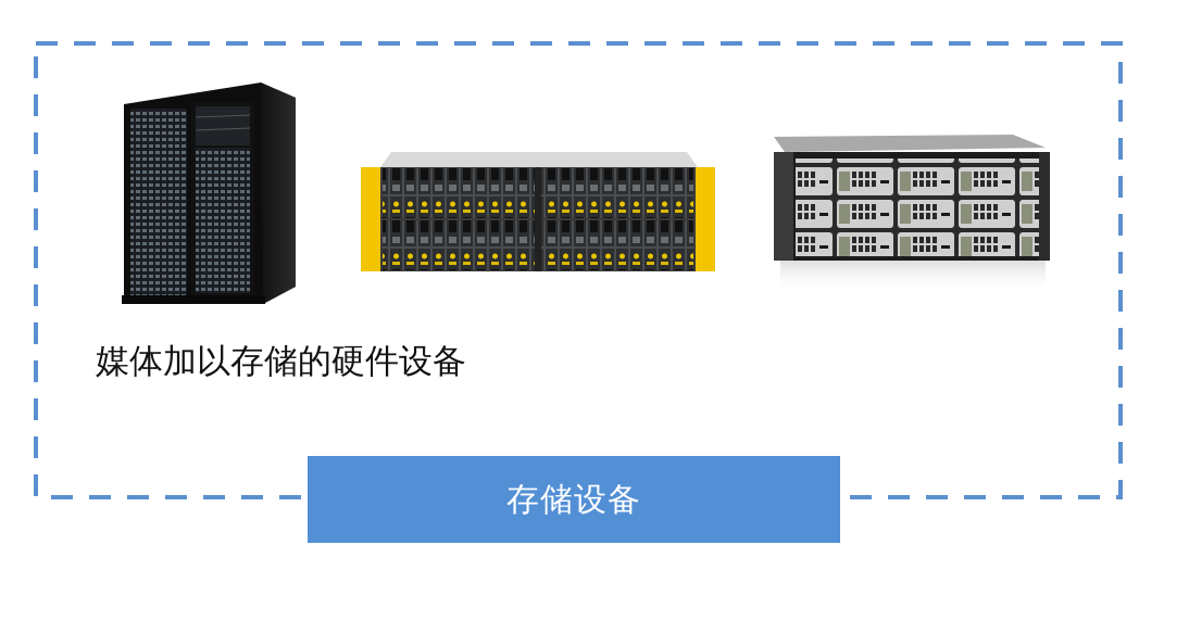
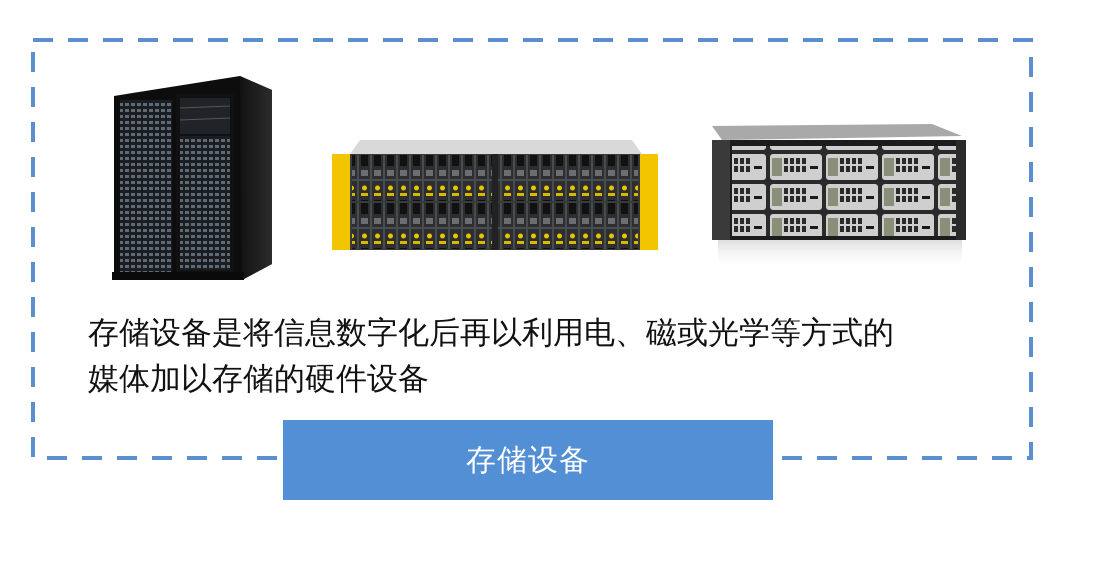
+ 存储设备是将信息数字化后再以利用电、磁或光学等方式的
  媒体加以存储的硬件设备
  存储设备
